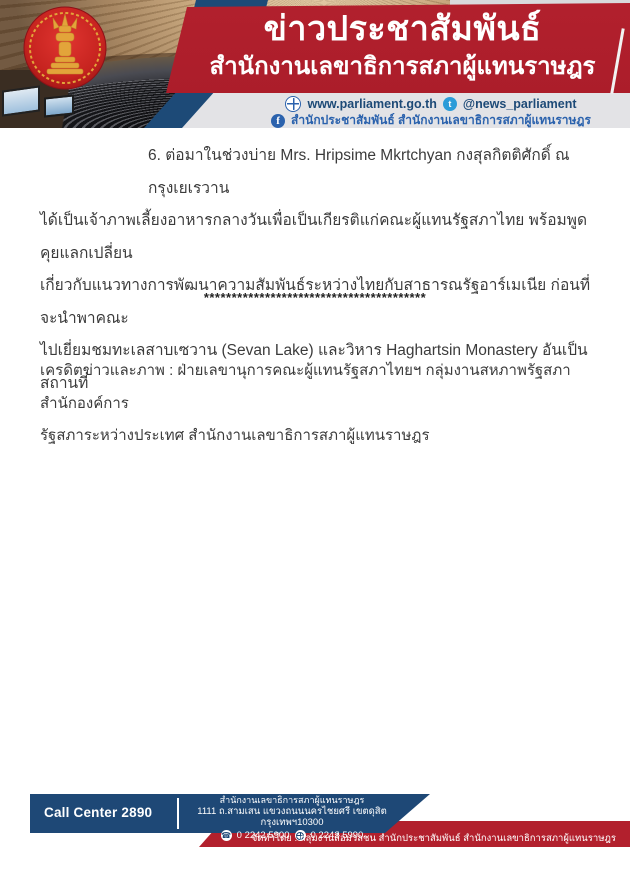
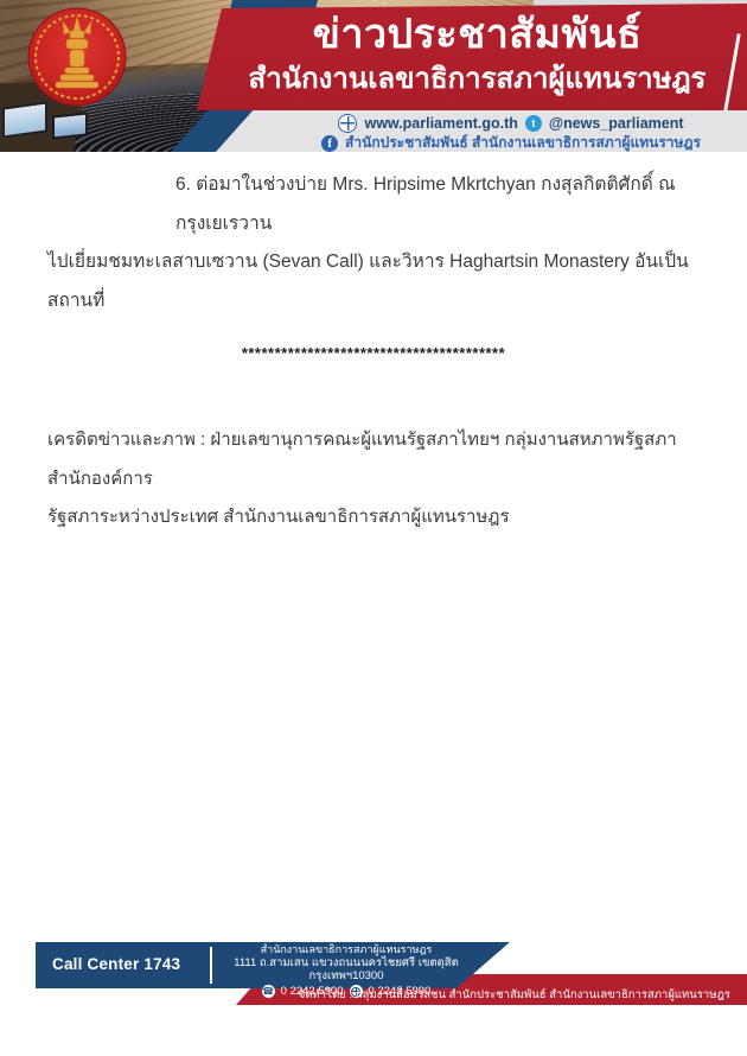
  ข่าวประชาสัมพันธ์
  สำนักงานเลขาธิการสภาผู้แทนราษฎร
  www.parliament.go.th
  t
  @news_parliament
  f
  สำนักประชาสัมพันธ์ สำนักงานเลขาธิการสภาผู้แทนราษฎร
  6. ต่อมาในช่วงบ่าย Mrs. Hripsime Mkrtchyan กงสุลกิตติศักดิ์ ณ กรุงเยเรวาน
- ได้เป็นเจ้าภาพเลี้ยงอาหารกลางวันเพื่อเป็นเกียรติแก่คณะผู้แทนรัฐสภาไทย พร้อมพูดคุยแลกเปลี่ยน
- เกี่ยวกับแนวทางการพัฒนาความสัมพันธ์ระหว่างไทยกับสาธารณรัฐอาร์เมเนีย ก่อนที่จะนำพาคณะ
- ไปเยี่ยมชมทะเลสาบเซวาน (Sevan Lake) และวิหาร Haghartsin Monastery อันเป็นสถานที่
+ ไปเยี่ยมชมทะเลสาบเซวาน (Sevan Call) และวิหาร Haghartsin Monastery อันเป็นสถานที่
  ****************************************
  เครดิตข่าวและภาพ : ฝ่ายเลขานุการคณะผู้แทนรัฐสภาไทยฯ กลุ่มงานสหภาพรัฐสภา สำนักองค์การ
  รัฐสภาระหว่างประเทศ สำนักงานเลขาธิการสภาผู้แทนราษฎร
- Call Center 2890
+ Call Center 1743
  สำนักงานเลขาธิการสภาผู้แทนราษฎร
  1111 ถ.สามเสน แขวงถนนนครไชยศรี เขตดุสิต กรุงเทพฯ10300
  ☎
  0 2242 5900
  0 2242 5990
  จัดทำโดย : กลุ่มงานสื่อมวลชน สำนักประชาสัมพันธ์ สำนักงานเลขาธิการสภาผู้แทนราษฎร
